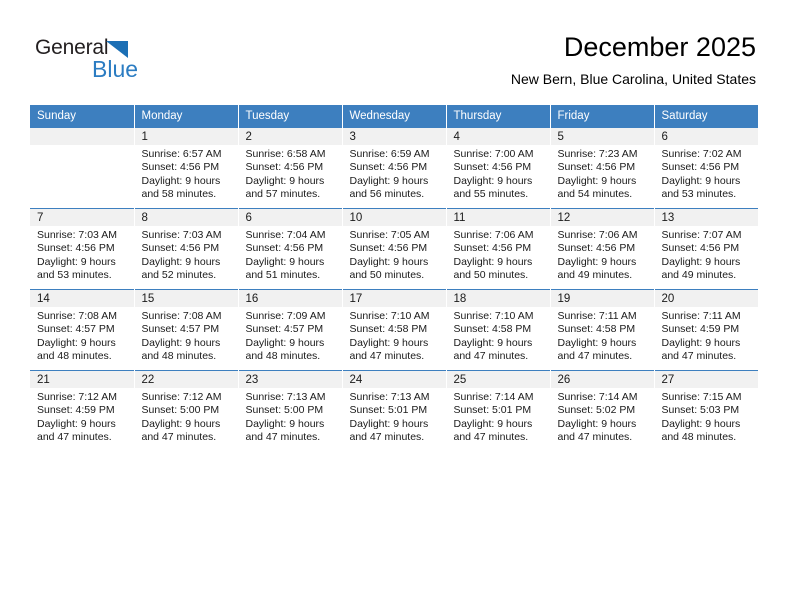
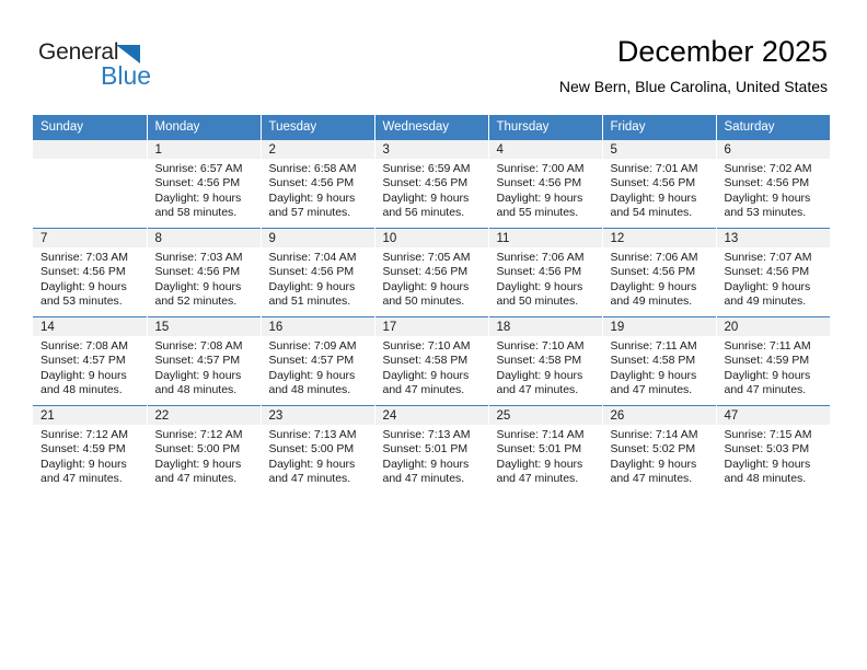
  General
  Blue
  December 2025
  New Bern, Blue Carolina, United States
  Sunday	Monday	Tuesday	Wednesday	Thursday	Friday	Saturday
- 	1Sunrise: 6:57 AMSunset: 4:56 PMDaylight: 9 hoursand 58 minutes.	2Sunrise: 6:58 AMSunset: 4:56 PMDaylight: 9 hoursand 57 minutes.	3Sunrise: 6:59 AMSunset: 4:56 PMDaylight: 9 hoursand 56 minutes.	4Sunrise: 7:00 AMSunset: 4:56 PMDaylight: 9 hoursand 55 minutes.	5Sunrise: 7:23 AMSunset: 4:56 PMDaylight: 9 hoursand 54 minutes.	6Sunrise: 7:02 AMSunset: 4:56 PMDaylight: 9 hoursand 53 minutes.
+ 	1Sunrise: 6:57 AMSunset: 4:56 PMDaylight: 9 hoursand 58 minutes.	2Sunrise: 6:58 AMSunset: 4:56 PMDaylight: 9 hoursand 57 minutes.	3Sunrise: 6:59 AMSunset: 4:56 PMDaylight: 9 hoursand 56 minutes.	4Sunrise: 7:00 AMSunset: 4:56 PMDaylight: 9 hoursand 55 minutes.	5Sunrise: 7:01 AMSunset: 4:56 PMDaylight: 9 hoursand 54 minutes.	6Sunrise: 7:02 AMSunset: 4:56 PMDaylight: 9 hoursand 53 minutes.
- 7Sunrise: 7:03 AMSunset: 4:56 PMDaylight: 9 hoursand 53 minutes.	8Sunrise: 7:03 AMSunset: 4:56 PMDaylight: 9 hoursand 52 minutes.	6Sunrise: 7:04 AMSunset: 4:56 PMDaylight: 9 hoursand 51 minutes.	10Sunrise: 7:05 AMSunset: 4:56 PMDaylight: 9 hoursand 50 minutes.	11Sunrise: 7:06 AMSunset: 4:56 PMDaylight: 9 hoursand 50 minutes.	12Sunrise: 7:06 AMSunset: 4:56 PMDaylight: 9 hoursand 49 minutes.	13Sunrise: 7:07 AMSunset: 4:56 PMDaylight: 9 hoursand 49 minutes.
+ 7Sunrise: 7:03 AMSunset: 4:56 PMDaylight: 9 hoursand 53 minutes.	8Sunrise: 7:03 AMSunset: 4:56 PMDaylight: 9 hoursand 52 minutes.	9Sunrise: 7:04 AMSunset: 4:56 PMDaylight: 9 hoursand 51 minutes.	10Sunrise: 7:05 AMSunset: 4:56 PMDaylight: 9 hoursand 50 minutes.	11Sunrise: 7:06 AMSunset: 4:56 PMDaylight: 9 hoursand 50 minutes.	12Sunrise: 7:06 AMSunset: 4:56 PMDaylight: 9 hoursand 49 minutes.	13Sunrise: 7:07 AMSunset: 4:56 PMDaylight: 9 hoursand 49 minutes.
  14Sunrise: 7:08 AMSunset: 4:57 PMDaylight: 9 hoursand 48 minutes.	15Sunrise: 7:08 AMSunset: 4:57 PMDaylight: 9 hoursand 48 minutes.	16Sunrise: 7:09 AMSunset: 4:57 PMDaylight: 9 hoursand 48 minutes.	17Sunrise: 7:10 AMSunset: 4:58 PMDaylight: 9 hoursand 47 minutes.	18Sunrise: 7:10 AMSunset: 4:58 PMDaylight: 9 hoursand 47 minutes.	19Sunrise: 7:11 AMSunset: 4:58 PMDaylight: 9 hoursand 47 minutes.	20Sunrise: 7:11 AMSunset: 4:59 PMDaylight: 9 hoursand 47 minutes.
- 21Sunrise: 7:12 AMSunset: 4:59 PMDaylight: 9 hoursand 47 minutes.	22Sunrise: 7:12 AMSunset: 5:00 PMDaylight: 9 hoursand 47 minutes.	23Sunrise: 7:13 AMSunset: 5:00 PMDaylight: 9 hoursand 47 minutes.	24Sunrise: 7:13 AMSunset: 5:01 PMDaylight: 9 hoursand 47 minutes.	25Sunrise: 7:14 AMSunset: 5:01 PMDaylight: 9 hoursand 47 minutes.	26Sunrise: 7:14 AMSunset: 5:02 PMDaylight: 9 hoursand 47 minutes.	27Sunrise: 7:15 AMSunset: 5:03 PMDaylight: 9 hoursand 48 minutes.
+ 21Sunrise: 7:12 AMSunset: 4:59 PMDaylight: 9 hoursand 47 minutes.	22Sunrise: 7:12 AMSunset: 5:00 PMDaylight: 9 hoursand 47 minutes.	23Sunrise: 7:13 AMSunset: 5:00 PMDaylight: 9 hoursand 47 minutes.	24Sunrise: 7:13 AMSunset: 5:01 PMDaylight: 9 hoursand 47 minutes.	25Sunrise: 7:14 AMSunset: 5:01 PMDaylight: 9 hoursand 47 minutes.	26Sunrise: 7:14 AMSunset: 5:02 PMDaylight: 9 hoursand 47 minutes.	47Sunrise: 7:15 AMSunset: 5:03 PMDaylight: 9 hoursand 48 minutes.
